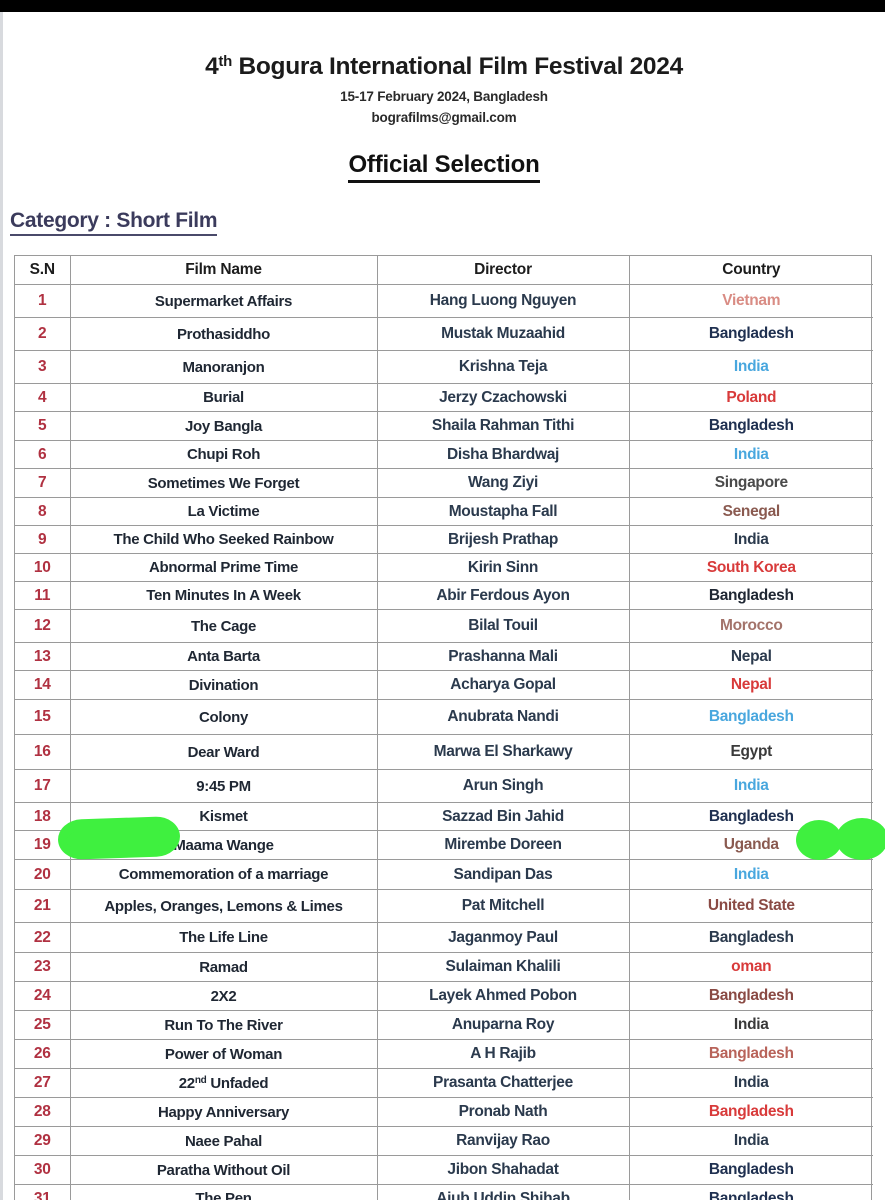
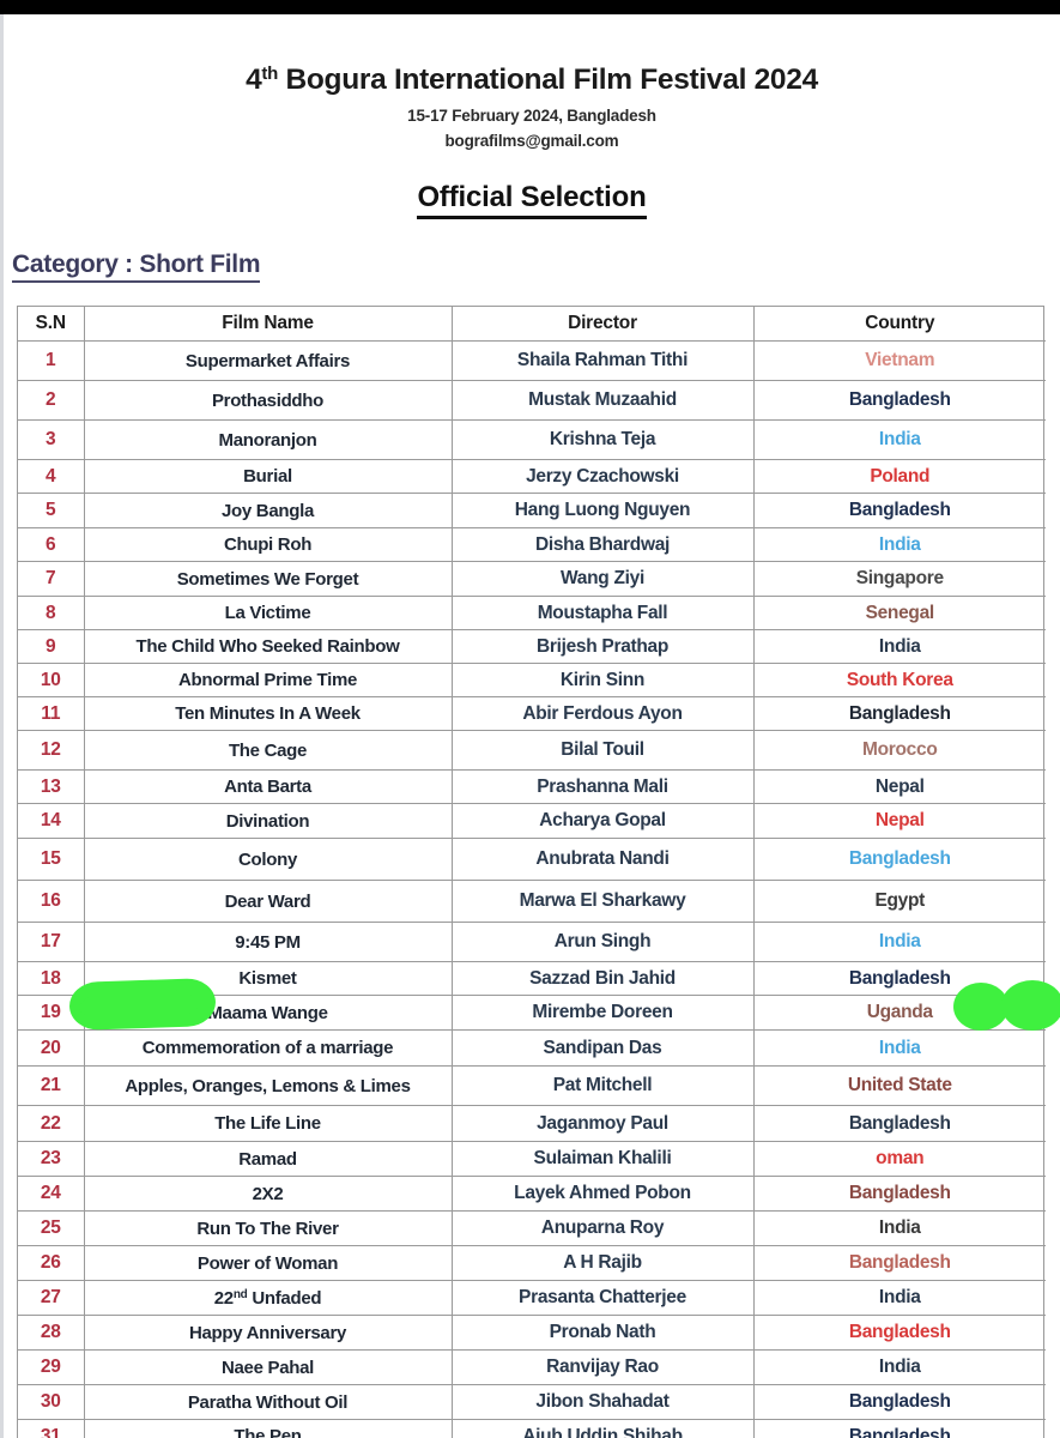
  4th Bogura International Film Festival 2024
  15-17 February 2024, Bangladesh
  bografilms@gmail.com
  Official Selection
  Category : Short Film
  S.N	Film Name	Director	Country
- 1	Supermarket Affairs	Hang Luong Nguyen	Vietnam
+ 1	Supermarket Affairs	Shaila Rahman Tithi	Vietnam
  2	Prothasiddho	Mustak Muzaahid	Bangladesh
  3	Manoranjon	Krishna Teja	India
  4	Burial	Jerzy Czachowski	Poland
- 5	Joy Bangla	Shaila Rahman Tithi	Bangladesh
+ 5	Joy Bangla	Hang Luong Nguyen	Bangladesh
  6	Chupi Roh	Disha Bhardwaj	India
  7	Sometimes We Forget	Wang Ziyi	Singapore
  8	La Victime	Moustapha Fall	Senegal
  9	The Child Who Seeked Rainbow	Brijesh Prathap	India
  10	Abnormal Prime Time	Kirin Sinn	South Korea
  11	Ten Minutes In A Week	Abir Ferdous Ayon	Bangladesh
  12	The Cage	Bilal Touil	Morocco
  13	Anta Barta	Prashanna Mali	Nepal
  14	Divination	Acharya Gopal	Nepal
  15	Colony	Anubrata Nandi	Bangladesh
  16	Dear Ward	Marwa El Sharkawy	Egypt
  17	9:45 PM	Arun Singh	India
  18	Kismet	Sazzad Bin Jahid	Bangladesh
  19	Maama Wange	Mirembe Doreen	Uganda
  20	Commemoration of a marriage	Sandipan Das	India
  21	Apples, Oranges, Lemons & Limes	Pat Mitchell	United State
  22	The Life Line	Jaganmoy Paul	Bangladesh
  23	Ramad	Sulaiman Khalili	oman
  24	2X2	Layek Ahmed Pobon	Bangladesh
  25	Run To The River	Anuparna Roy	India
  26	Power of Woman	A H Rajib	Bangladesh
  27	22nd Unfaded	Prasanta Chatterjee	India
  28	Happy Anniversary	Pronab Nath	Bangladesh
  29	Naee Pahal	Ranvijay Rao	India
  30	Paratha Without Oil	Jibon Shahadat	Bangladesh
  31	The Pen	Ajub Uddin Shihab	Bangladesh
